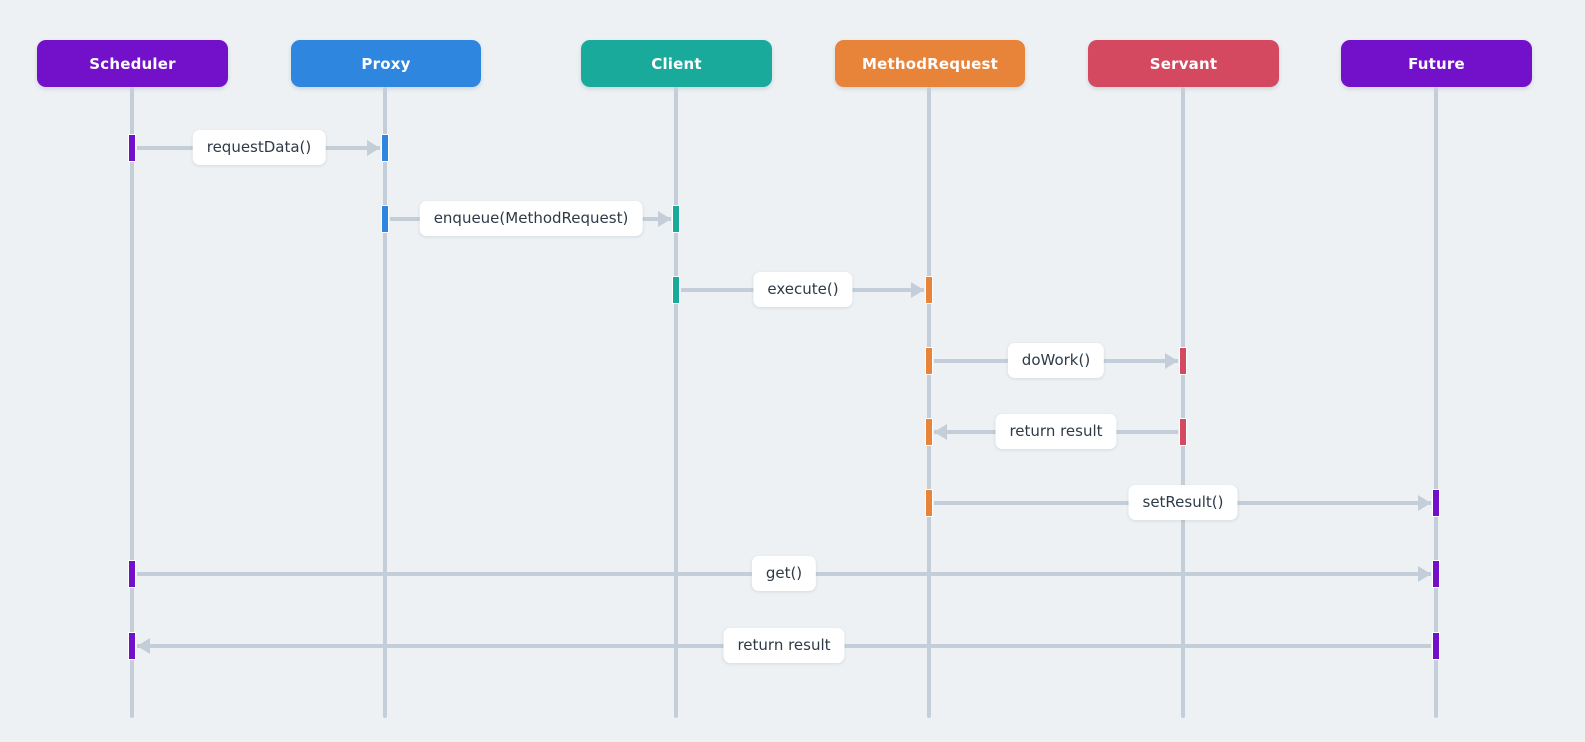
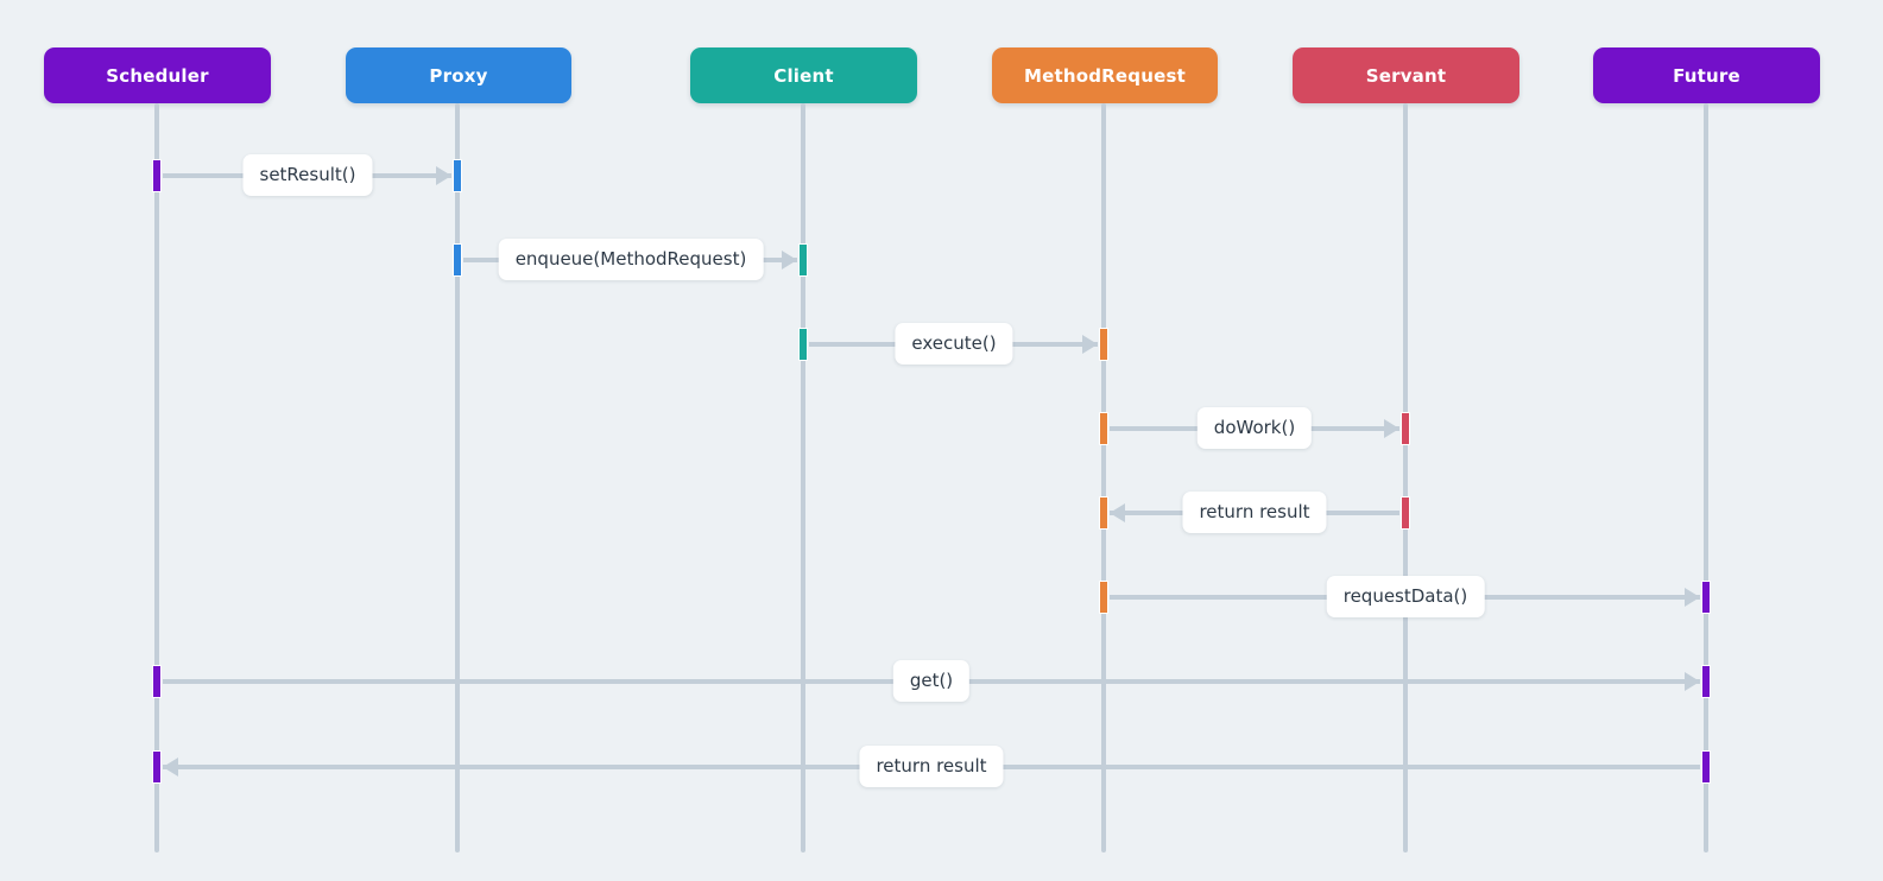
  Scheduler
  Proxy
  Client
  MethodRequest
  Servant
  Future
- requestData()
+ setResult()
  enqueue(MethodRequest)
  execute()
  doWork()
  return result
- setResult()
+ requestData()
  get()
  return result
